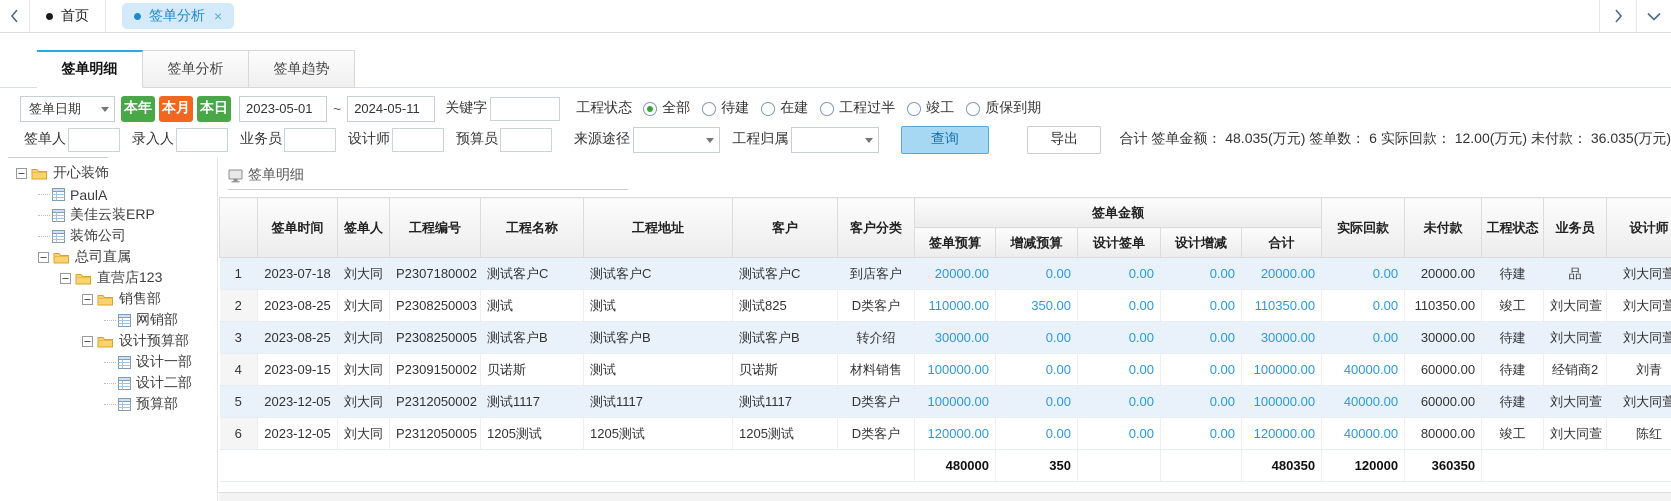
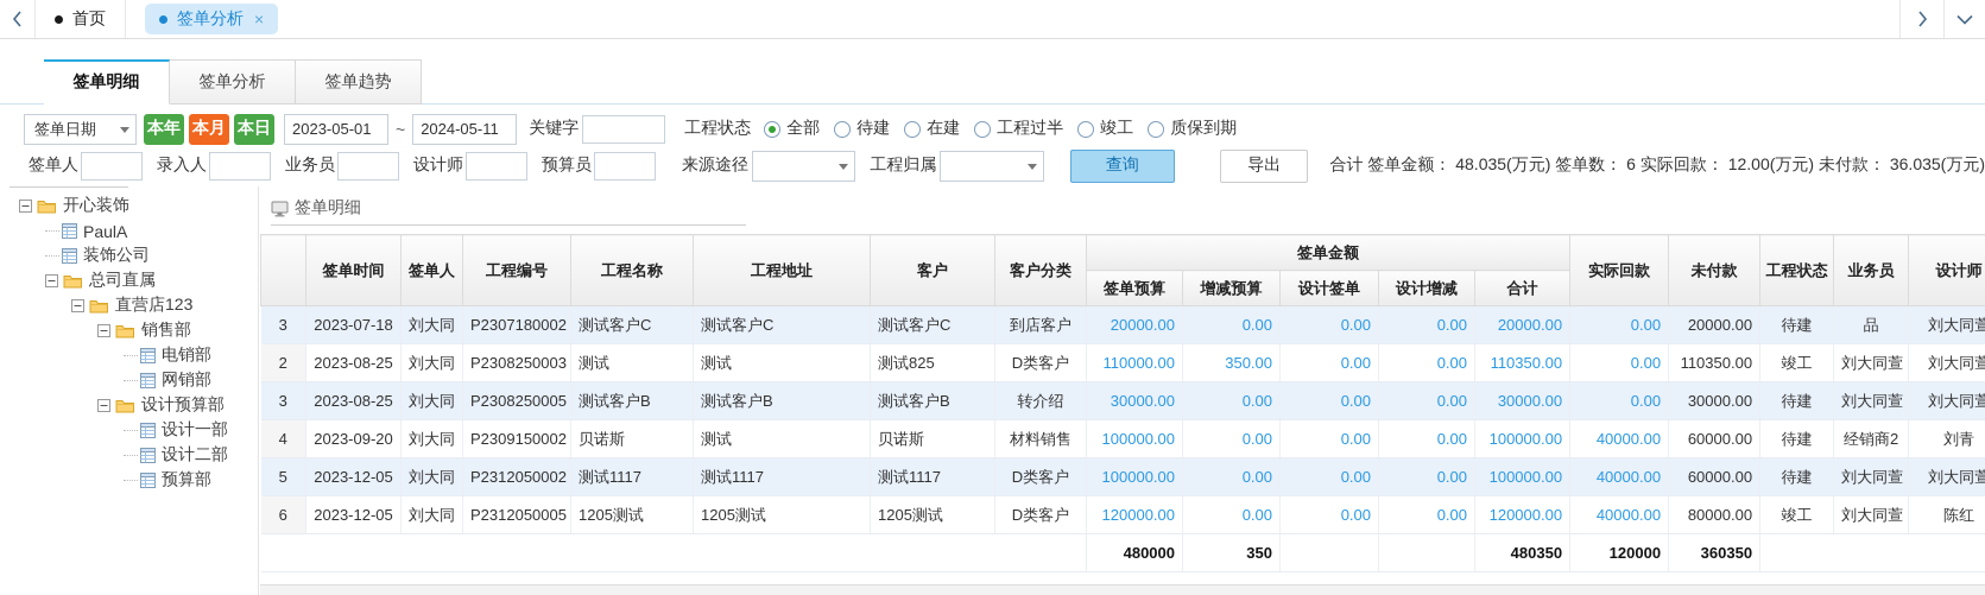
  首页
  签单分析
  ×
  签单明细
  签单分析
  签单趋势
  签单日期
  本年
  本月
  本日
  2023-05-01
  ~
  2024-05-11
  关键字
  工程状态
  全部
  待建
  在建
  工程过半
  竣工
  质保到期
  签单人
  录入人
  业务员
  设计师
  预算员
  来源途径
  工程归属
  查询
  导出
  合计 签单金额： 48.035(万元) 签单数： 6 实际回款： 12.00(万元) 未付款： 36.035(万元)
  开心装饰
  PaulA
- 美佳云装ERP
  装饰公司
  总司直属
  直营店123
  销售部
+ 电销部
  网销部
  设计预算部
  设计一部
  设计二部
  预算部
  签单明细
  	签单时间	签单人	工程编号	工程名称	工程地址	客户	客户分类	签单金额	实际回款	未付款	工程状态	业务员	设计师
  签单预算	增减预算	设计签单	设计增减	合计
- 1	2023-07-18	刘大同	P2307180002	测试客户C	测试客户C	测试客户C	到店客户	20000.00	0.00	0.00	0.00	20000.00	0.00	20000.00	待建	品	刘大同萱
+ 3	2023-07-18	刘大同	P2307180002	测试客户C	测试客户C	测试客户C	到店客户	20000.00	0.00	0.00	0.00	20000.00	0.00	20000.00	待建	品	刘大同萱
  2	2023-08-25	刘大同	P2308250003	测试	测试	测试825	D类客户	110000.00	350.00	0.00	0.00	110350.00	0.00	110350.00	竣工	刘大同萱	刘大同萱
  3	2023-08-25	刘大同	P2308250005	测试客户B	测试客户B	测试客户B	转介绍	30000.00	0.00	0.00	0.00	30000.00	0.00	30000.00	待建	刘大同萱	刘大同萱
- 4	2023-09-15	刘大同	P2309150002	贝诺斯	测试	贝诺斯	材料销售	100000.00	0.00	0.00	0.00	100000.00	40000.00	60000.00	待建	经销商2	刘青
+ 4	2023-09-20	刘大同	P2309150002	贝诺斯	测试	贝诺斯	材料销售	100000.00	0.00	0.00	0.00	100000.00	40000.00	60000.00	待建	经销商2	刘青
  5	2023-12-05	刘大同	P2312050002	测试1117	测试1117	测试1117	D类客户	100000.00	0.00	0.00	0.00	100000.00	40000.00	60000.00	待建	刘大同萱	刘大同萱
  6	2023-12-05	刘大同	P2312050005	1205测试	1205测试	1205测试	D类客户	120000.00	0.00	0.00	0.00	120000.00	40000.00	80000.00	竣工	刘大同萱	陈红
  	480000	350			480350	120000	360350
